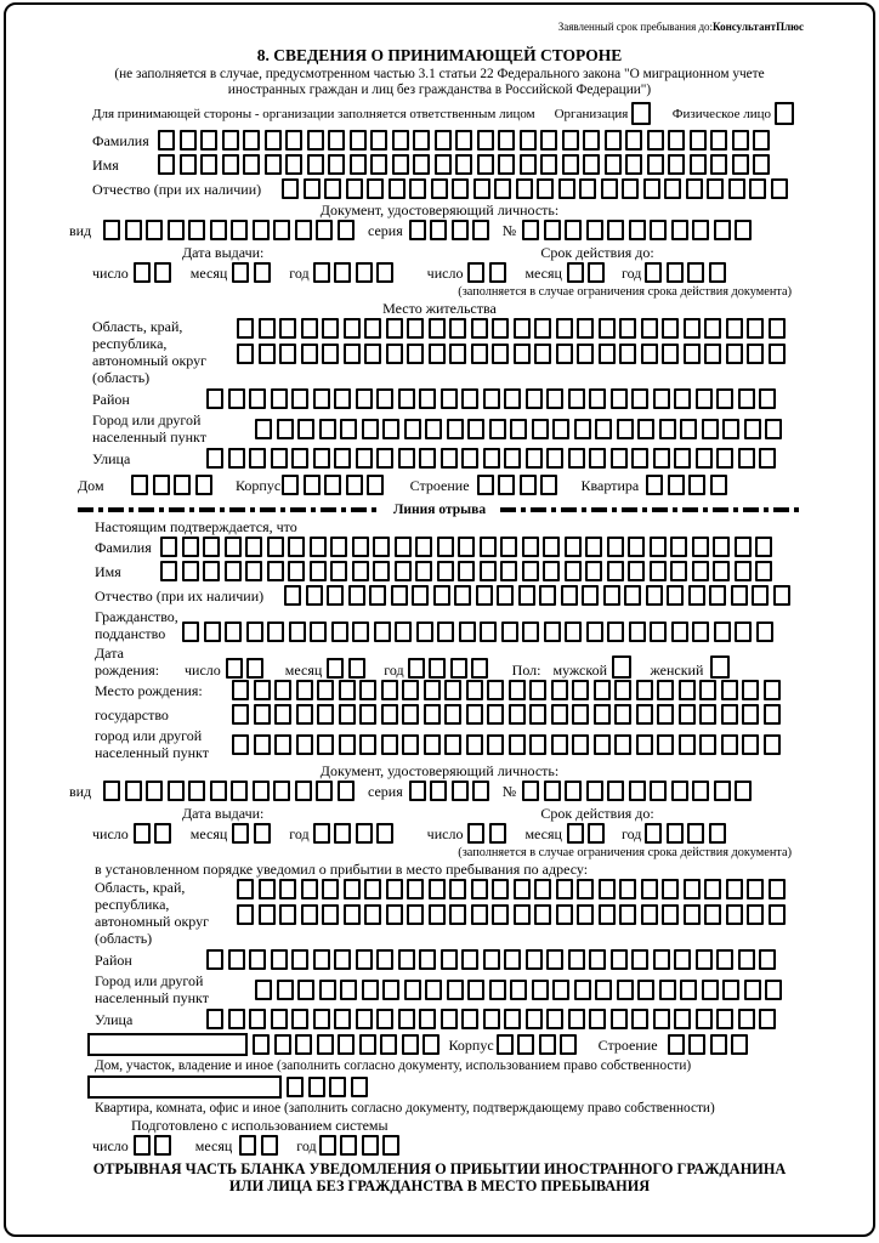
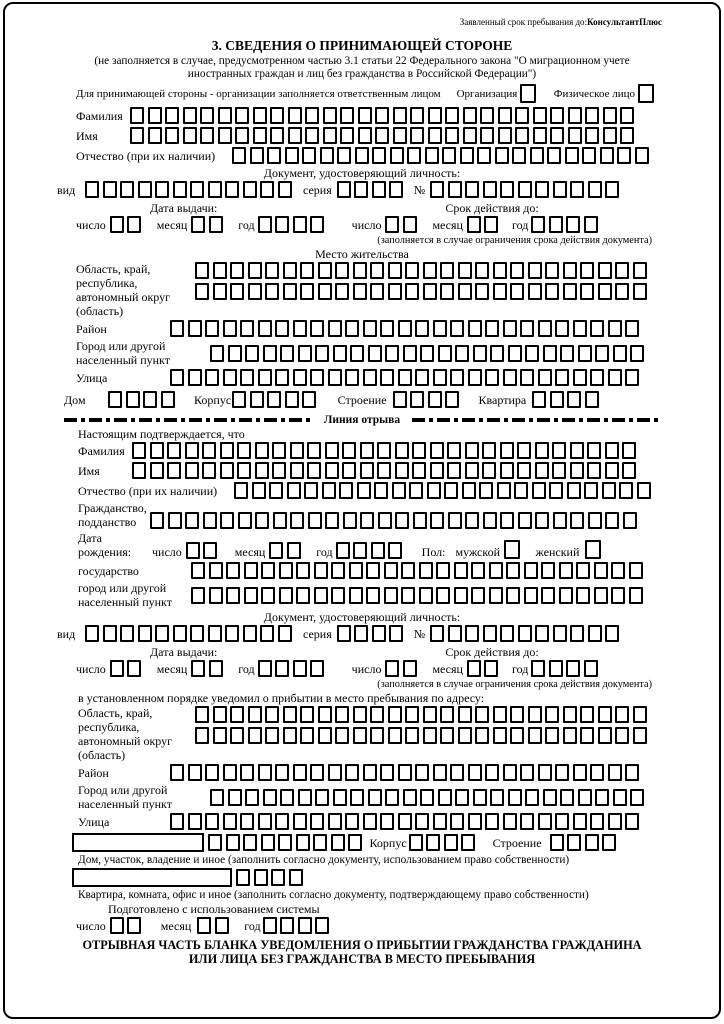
  Заявленный срок пребывания до:КонсультантПлюс
- 8. СВЕДЕНИЯ О ПРИНИМАЮЩЕЙ СТОРОНЕ
+ 3. СВЕДЕНИЯ О ПРИНИМАЮЩЕЙ СТОРОНЕ
  (не заполняется в случае, предусмотренном частью 3.1 статьи 22 Федерального закона "О миграционном учете
  иностранных граждан и лиц без гражданства в Российской Федерации")
  Для принимающей стороны - организации заполняется ответственным лицом
  Организация
  Физическое лицо
  Фамилия
  Имя
  Отчество (при их наличии)
  Документ, удостоверяющий личность:
  вид
  серия
  №
  Дата выдачи:
  Срок действия до:
  число
  месяц
  год
  число
  месяц
  год
  (заполняется в случае ограничения срока действия документа)
  Место жительства
  Область, край,
  республика,
  автономный округ
  (область)
  Район
  Город или другой
  населенный пункт
  Улица
  Дом
  Корпус
  Строение
  Квартира
  Линия отрыва
  Настоящим подтверждается, что
  Фамилия
  Имя
  Отчество (при их наличии)
  Гражданство,
  подданство
  Дата
  рождения:
  число
  месяц
  год
  Пол:
  мужской
  женский
- Место рождения:
  государство
  город или другой
  населенный пункт
  Документ, удостоверяющий личность:
  вид
  серия
  №
  Дата выдачи:
  Срок действия до:
  число
  месяц
  год
  число
  месяц
  год
  (заполняется в случае ограничения срока действия документа)
  в установленном порядке уведомил о прибытии в место пребывания по адресу:
  Область, край,
  республика,
  автономный округ
  (область)
  Район
  Город или другой
  населенный пункт
  Улица
  Корпус
  Строение
  Дом, участок, владение и иное (заполнить согласно документу, использованием право собственности)
  Квартира, комната, офис и иное (заполнить согласно документу, подтверждающему право собственности)
  Подготовлено с использованием системы
  число
  месяц
  год
- ОТРЫВНАЯ ЧАСТЬ БЛАНКА УВЕДОМЛЕНИЯ О ПРИБЫТИИ ИНОСТРАННОГО ГРАЖДАНИНА
+ ОТРЫВНАЯ ЧАСТЬ БЛАНКА УВЕДОМЛЕНИЯ О ПРИБЫТИИ ГРАЖДАНСТВА ГРАЖДАНИНА
  ИЛИ ЛИЦА БЕЗ ГРАЖДАНСТВА В МЕСТО ПРЕБЫВАНИЯ
